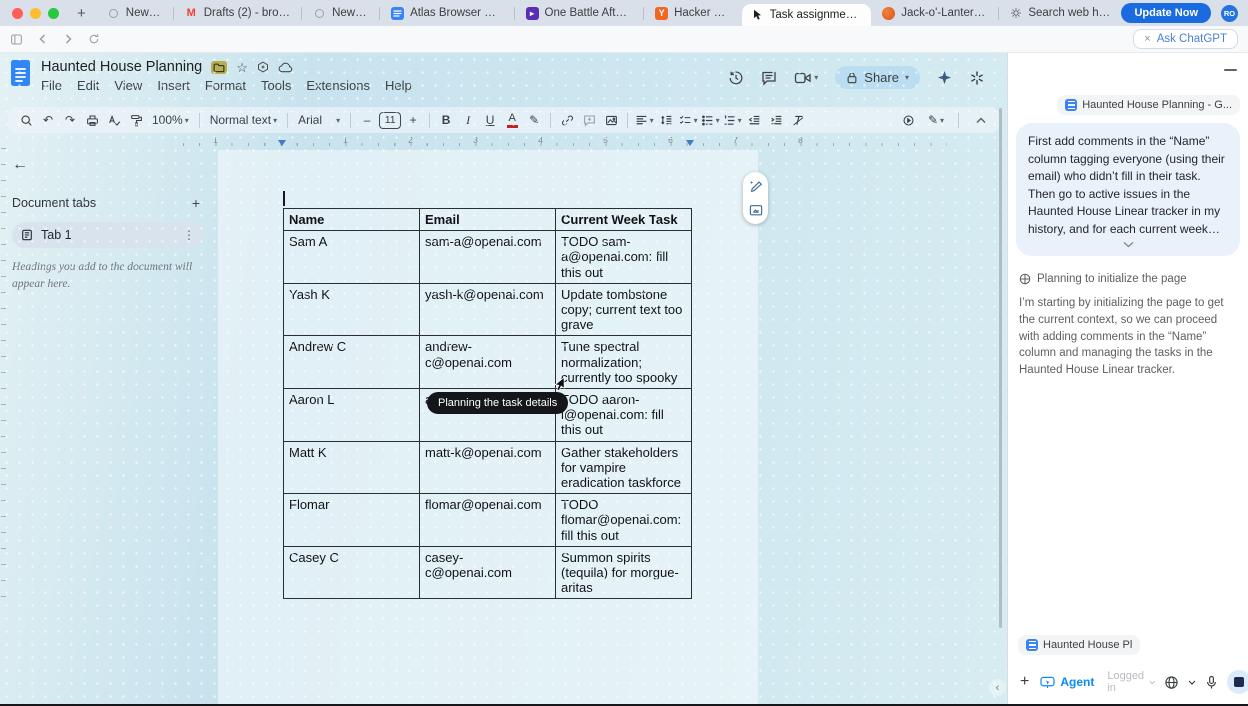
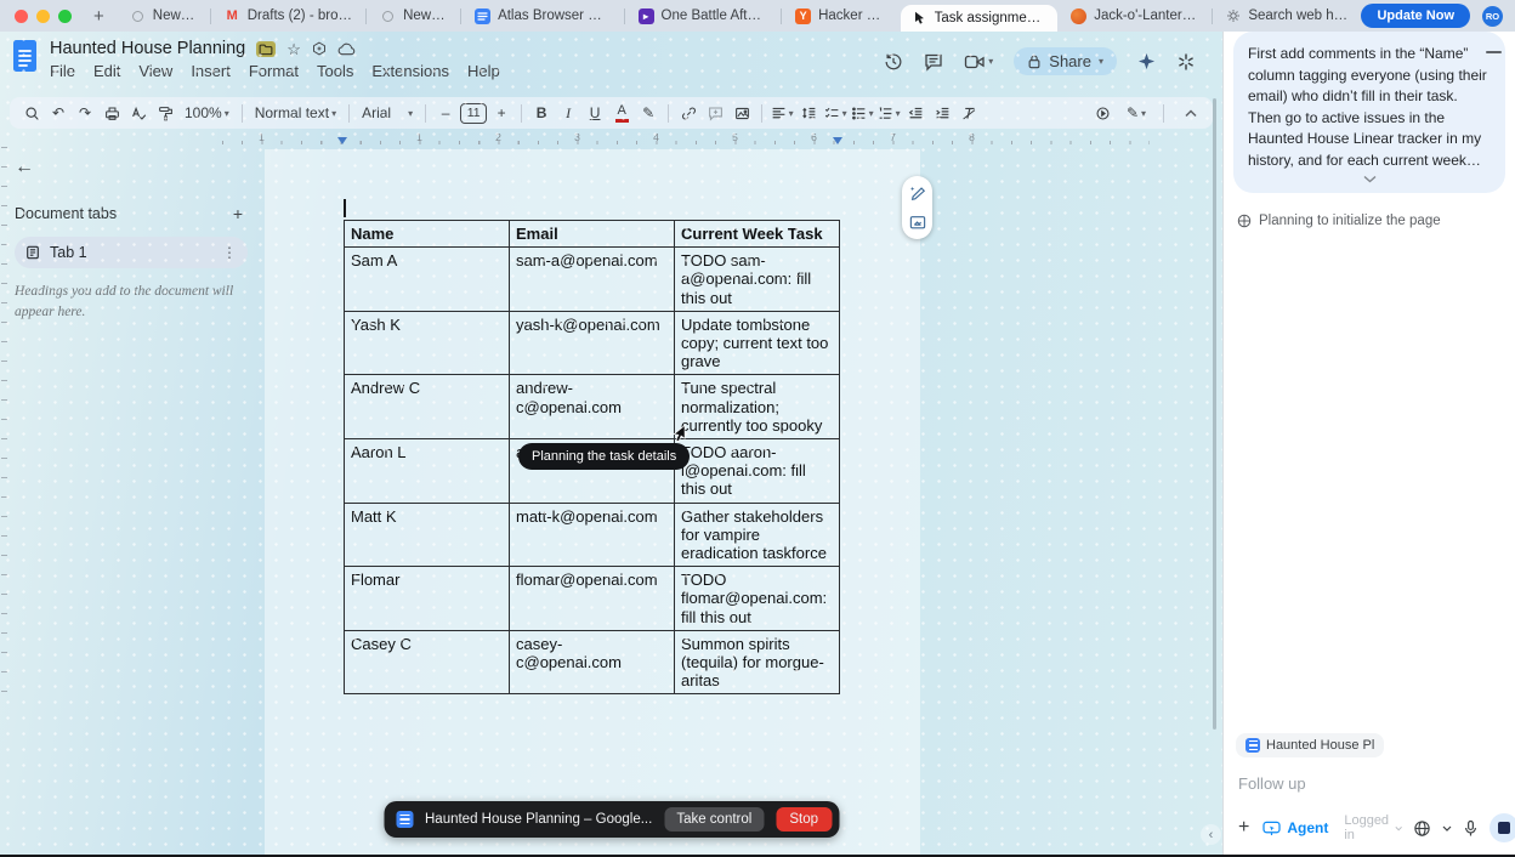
  +
  New Ta
  M
  Drafts (2) - brows
  New Ta
  Atlas Browser Cor
  ▸
  One Battle After
  Y
  Hacker Ne
  Task assignment
  Jack-o'-Lantern S
  Search web hist
  Update Now
  RO
- ×
- Ask ChatGPT
  Planning the task details
+ Haunted House Planning – Google...
+ Take control
+ Stop
  ‹
- Haunted House Planning - G...
  First add comments in the “Name” column tagging everyone (using their email) who didn’t fill in their task. Then go to active issues in the Haunted House Linear tracker in my history, and for each current week
  Planning to initialize the page
- I’m starting by initializing the page to get the current context, so we can proceed with adding comments in the “Name” column and managing the tasks in the Haunted House Linear tracker.
  Haunted House Pl
+ Follow up
  +
  Agent
  Logged in
